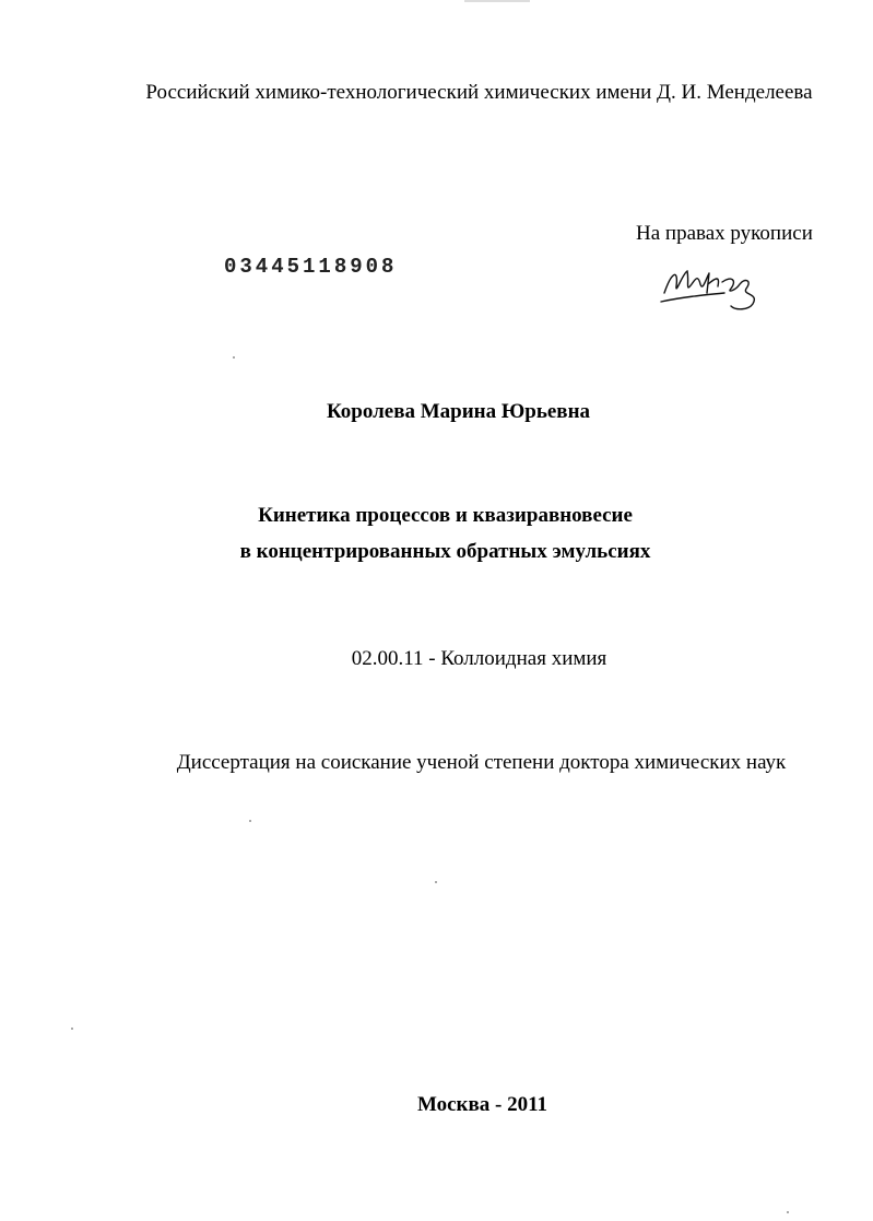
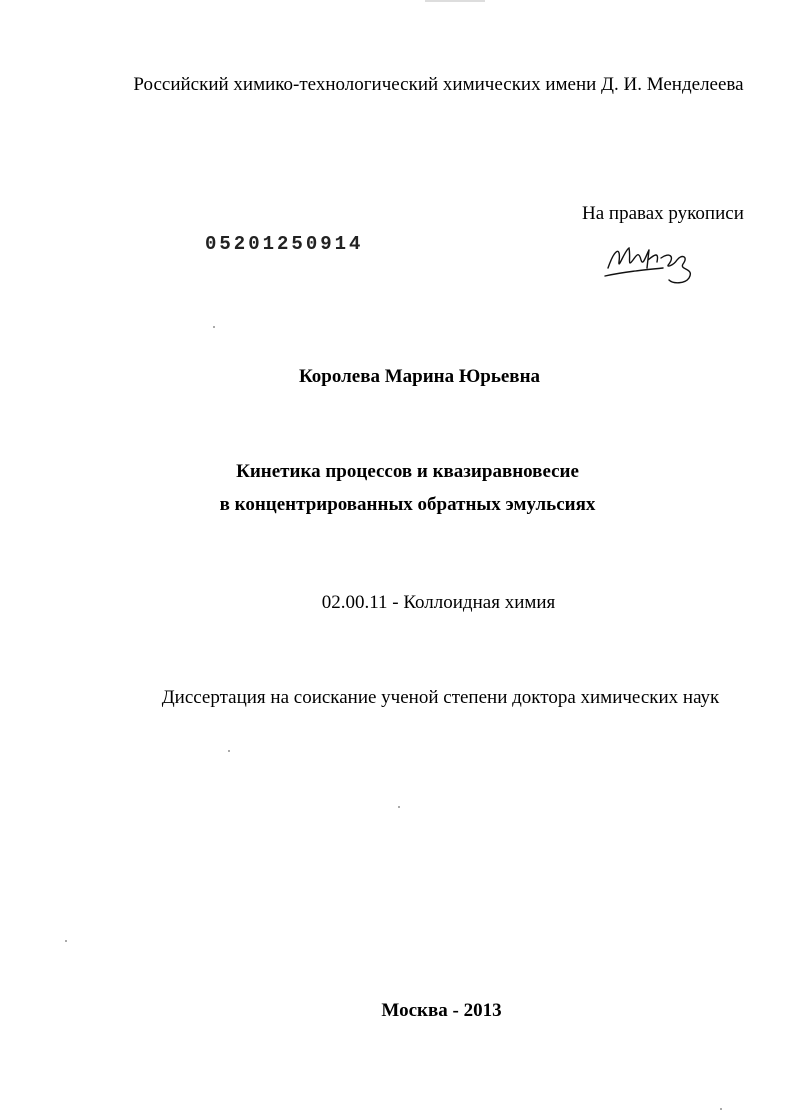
  Российский химико-технологический химических имени Д. И. Менделеева
  На правах рукописи
- 03445118908
+ 05201250914
  Королева Марина Юрьевна
  Кинетика процессов и квазиравновесие
  в концентрированных обратных эмульсиях
  02.00.11 - Коллоидная химия
  Диссертация на соискание ученой степени доктора химических наук
- Москва - 2011
+ Москва - 2013
